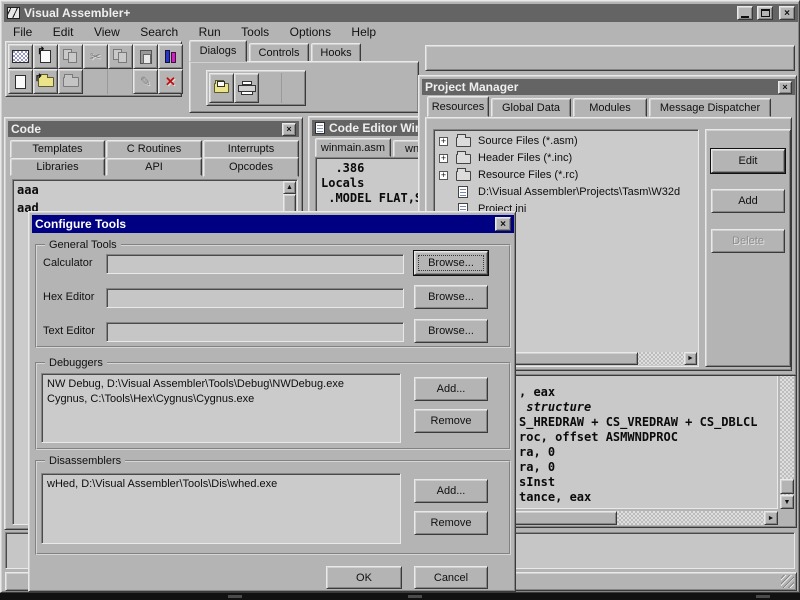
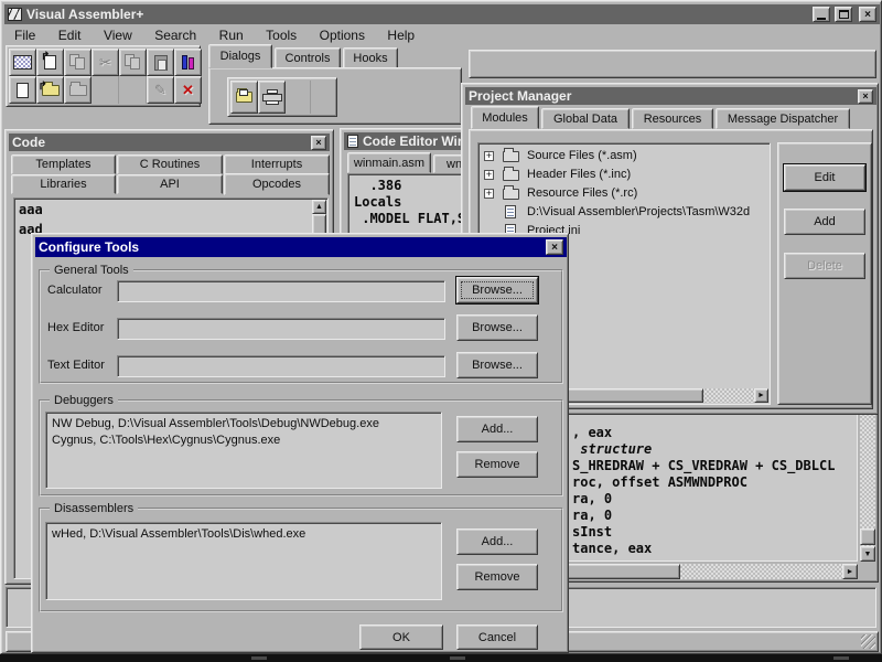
  Visual Assembler+
  ×
  File Edit View Search Run Tools Options Help
  ↱
  ✂
  ↱
  ✎
  ✕
  Dialogs
  Controls
  Hooks
  Code Editor Wi
  winmain.asm
  .386
  Locals
  .MODEL FLAT,
  , eax
  structure
  S_HREDRAW + CS_VREDRAW + CS_DBLCL
  roc, offset ASMWNDPROC
  ra, 0
  ra, 0
  sInst
  tance, eax
  Code
  ×
  Templates
  C Routines
  Interrupts
  Libraries
  API
  Opcodes
  aaa
  aad
  Project Manager
  ×
- Resources
+ Modules
  Global Data
- Modules
+ Resources
  Message Dispatcher
  +
  Source Files (*.asm)
  +
  Header Files (*.inc)
  +
  Resource Files (*.rc)
  D:\Visual Assembler\Projects\Tasm\W32d
  Project.ini
  Edit
  Add
  Delete
  Configure Tools
  ×
  General Tools
  Calculator
  Browse...
  Hex Editor
  Browse...
  Text Editor
  Browse...
  Debuggers
  NW Debug, D:\Visual Assembler\Tools\Debug\NWDebug.exe
  Cygnus, C:\Tools\Hex\Cygnus\Cygnus.exe
  Add...
  Remove
  Disassemblers
  wHed, D:\Visual Assembler\Tools\Dis\whed.exe
  Add...
  Remove
  OK
  Cancel
